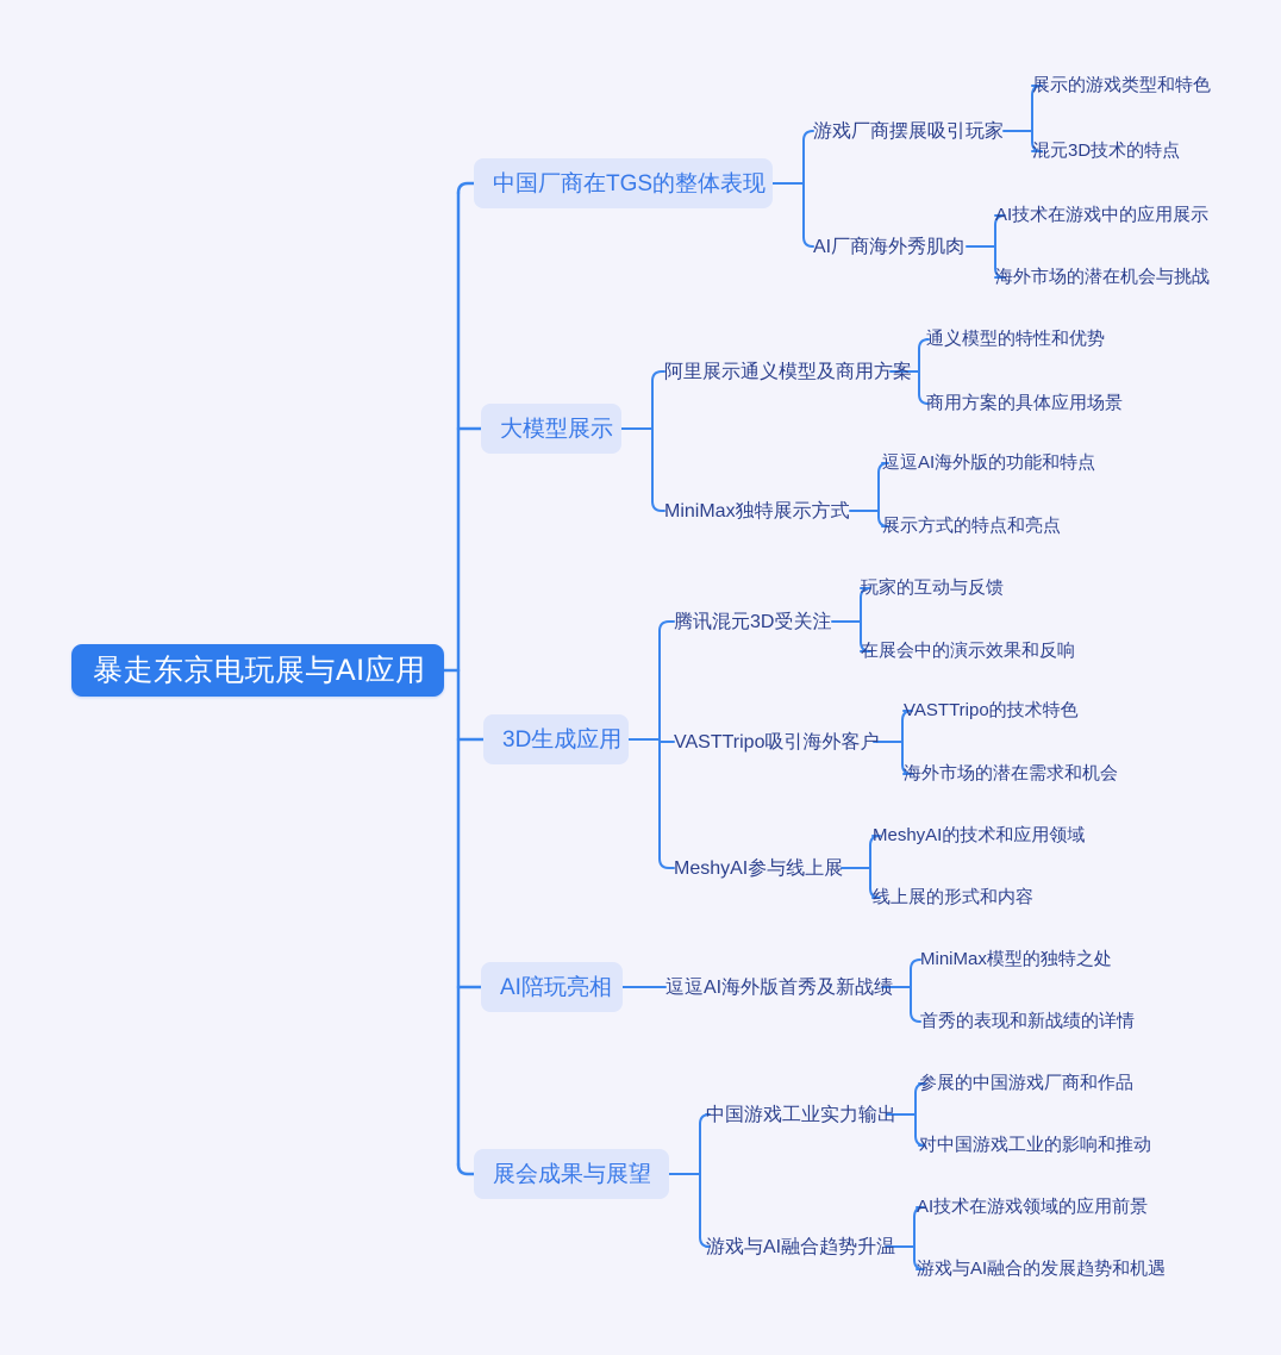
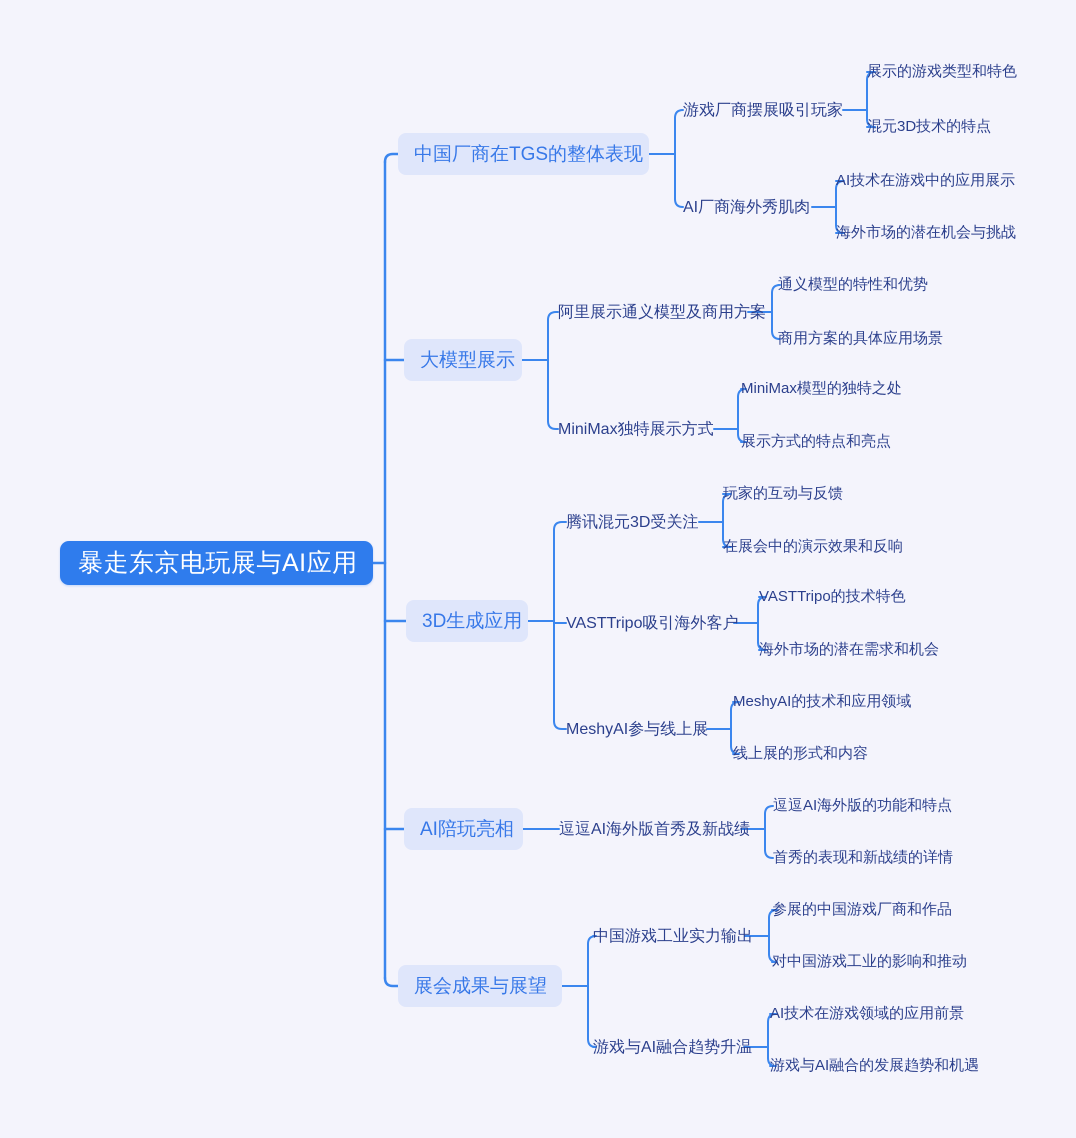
  暴走东京电玩展与AI应用
  中国厂商在TGS的整体表现
  游戏厂商摆展吸引玩家
  展示的游戏类型和特色
  混元3D技术的特点
  AI厂商海外秀肌肉
  AI技术在游戏中的应用展示
  海外市场的潜在机会与挑战
  大模型展示
  阿里展示通义模型及商用方案
  通义模型的特性和优势
  商用方案的具体应用场景
  MiniMax独特展示方式
- 逗逗AI海外版的功能和特点
+ MiniMax模型的独特之处
  展示方式的特点和亮点
  3D生成应用
  腾讯混元3D受关注
  玩家的互动与反馈
  在展会中的演示效果和反响
  VASTTripo吸引海外客户
  VASTTripo的技术特色
  海外市场的潜在需求和机会
  MeshyAI参与线上展
  MeshyAI的技术和应用领域
  线上展的形式和内容
  AI陪玩亮相
  逗逗AI海外版首秀及新战绩
- MiniMax模型的独特之处
+ 逗逗AI海外版的功能和特点
  首秀的表现和新战绩的详情
  展会成果与展望
  中国游戏工业实力输出
  参展的中国游戏厂商和作品
  对中国游戏工业的影响和推动
  游戏与AI融合趋势升温
  AI技术在游戏领域的应用前景
  游戏与AI融合的发展趋势和机遇
